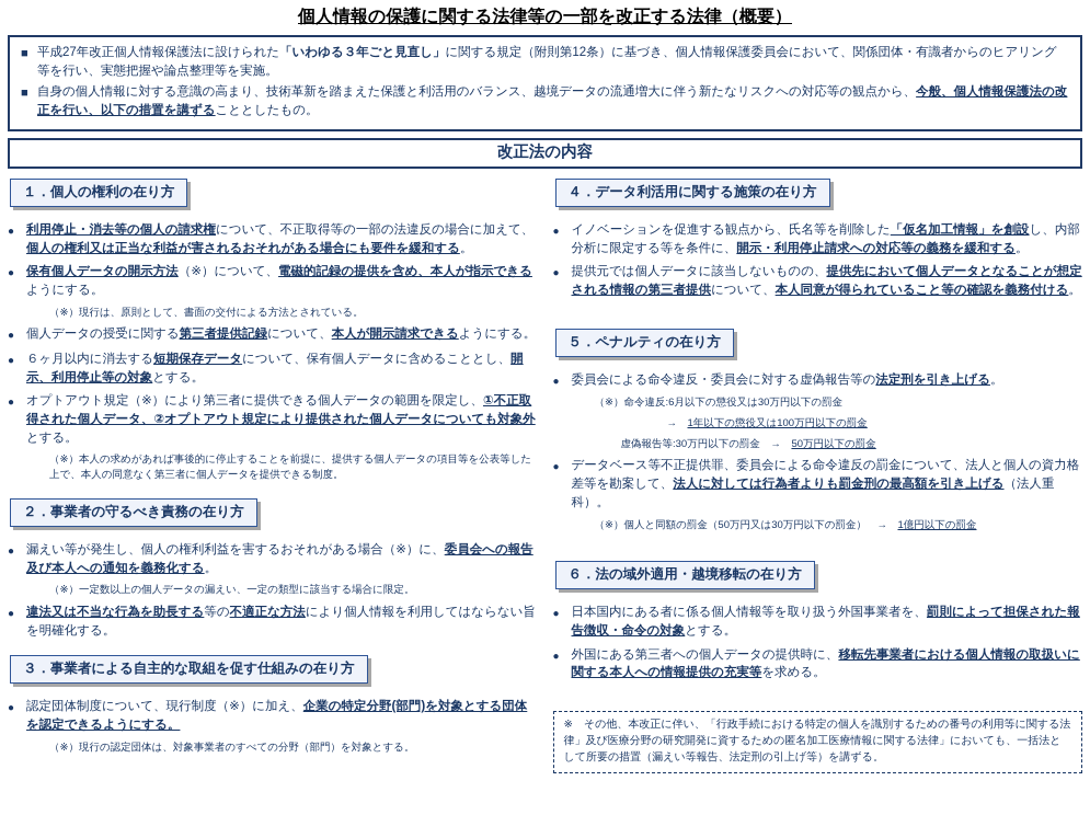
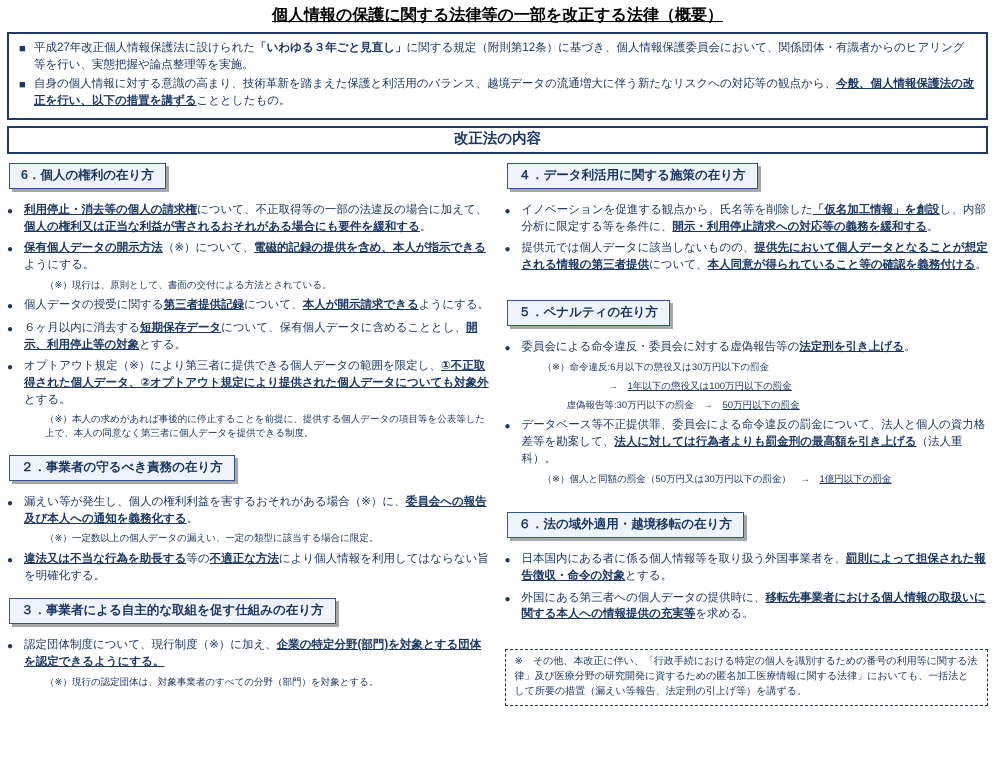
  個人情報の保護に関する法律等の一部を改正する法律（概要）
  ■
  平成27年改正個人情報保護法に設けられた「いわゆる３年ごと見直し」に関する規定（附則第12条）に基づき、個人情報保護委員会において、関係団体・有識者からのヒアリング等を行い、実態把握や論点整理等を実施。
  ■
  自身の個人情報に対する意識の高まり、技術革新を踏まえた保護と利活用のバランス、越境データの流通増大に伴う新たなリスクへの対応等の観点から、今般、個人情報保護法の改正を行い、以下の措置を講ずることとしたもの。
  改正法の内容
- １．個人の権利の在り方
+ 6．個人の権利の在り方
  ●
  利用停止・消去等の個人の請求権について、不正取得等の一部の法違反の場合に加えて、個人の権利又は正当な利益が害されるおそれがある場合にも要件を緩和する。
  ●
  保有個人データの開示方法（※）について、電磁的記録の提供を含め、本人が指示できるようにする。
  （※）現行は、原則として、書面の交付による方法とされている。
  ●
  個人データの授受に関する第三者提供記録について、本人が開示請求できるようにする。
  ●
  ６ヶ月以内に消去する短期保存データについて、保有個人データに含めることとし、開示、利用停止等の対象とする。
  ●
  オプトアウト規定（※）により第三者に提供できる個人データの範囲を限定し、①不正取得された個人データ、②オプトアウト規定により提供された個人データについても対象外とする。
  （※）本人の求めがあれば事後的に停止することを前提に、提供する個人データの項目等を公表等した上で、本人の同意なく第三者に個人データを提供できる制度。
  ２．事業者の守るべき責務の在り方
  ●
  漏えい等が発生し、個人の権利利益を害するおそれがある場合（※）に、委員会への報告及び本人への通知を義務化する。
  （※）一定数以上の個人データの漏えい、一定の類型に該当する場合に限定。
  ●
  違法又は不当な行為を助長する等の不適正な方法により個人情報を利用してはならない旨を明確化する。
  ３．事業者による自主的な取組を促す仕組みの在り方
  ●
  認定団体制度について、現行制度（※）に加え、企業の特定分野(部門)を対象とする団体を認定できるようにする。
  （※）現行の認定団体は、対象事業者のすべての分野（部門）を対象とする。
  ４．データ利活用に関する施策の在り方
  ●
  イノベーションを促進する観点から、氏名等を削除した「仮名加工情報」を創設し、内部分析に限定する等を条件に、開示・利用停止請求への対応等の義務を緩和する。
  ●
  提供元では個人データに該当しないものの、提供先において個人データとなることが想定される情報の第三者提供について、本人同意が得られていること等の確認を義務付ける。
  ５．ペナルティの在り方
  ●
  委員会による命令違反・委員会に対する虚偽報告等の法定刑を引き上げる。
  （※）命令違反:6月以下の懲役又は30万円以下の罰金
  → 1年以下の懲役又は100万円以下の罰金
  虚偽報告等:30万円以下の罰金 → 50万円以下の罰金
  ●
  データベース等不正提供罪、委員会による命令違反の罰金について、法人と個人の資力格差等を勘案して、法人に対しては行為者よりも罰金刑の最高額を引き上げる（法人重科）。
  （※）個人と同額の罰金（50万円又は30万円以下の罰金） → 1億円以下の罰金
  ６．法の域外適用・越境移転の在り方
  ●
  日本国内にある者に係る個人情報等を取り扱う外国事業者を、罰則によって担保された報告徴収・命令の対象とする。
  ●
  外国にある第三者への個人データの提供時に、移転先事業者における個人情報の取扱いに関する本人への情報提供の充実等を求める。
  ※ その他、本改正に伴い、「行政手続における特定の個人を識別するための番号の利用等に関する法律」及び医療分野の研究開発に資するための匿名加工医療情報に関する法律」においても、一括法として所要の措置（漏えい等報告、法定刑の引上げ等）を講ずる。
